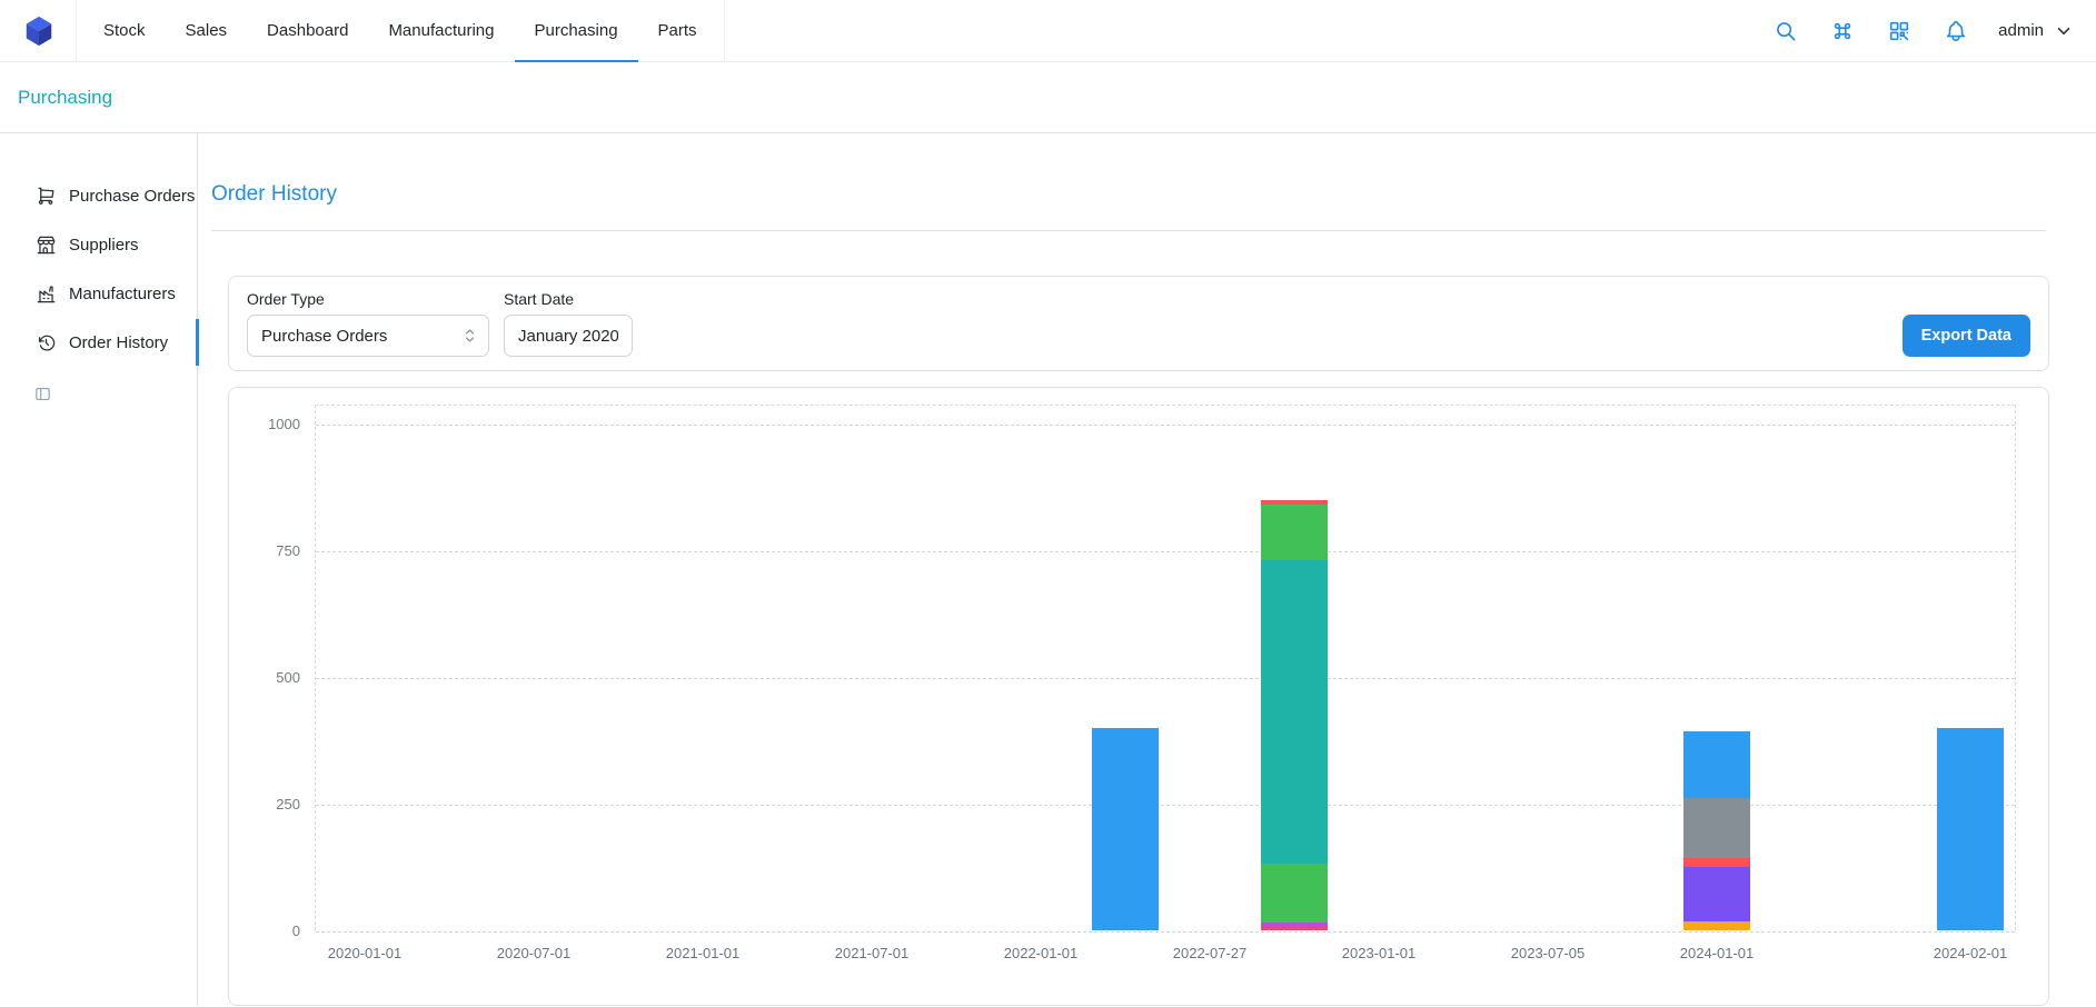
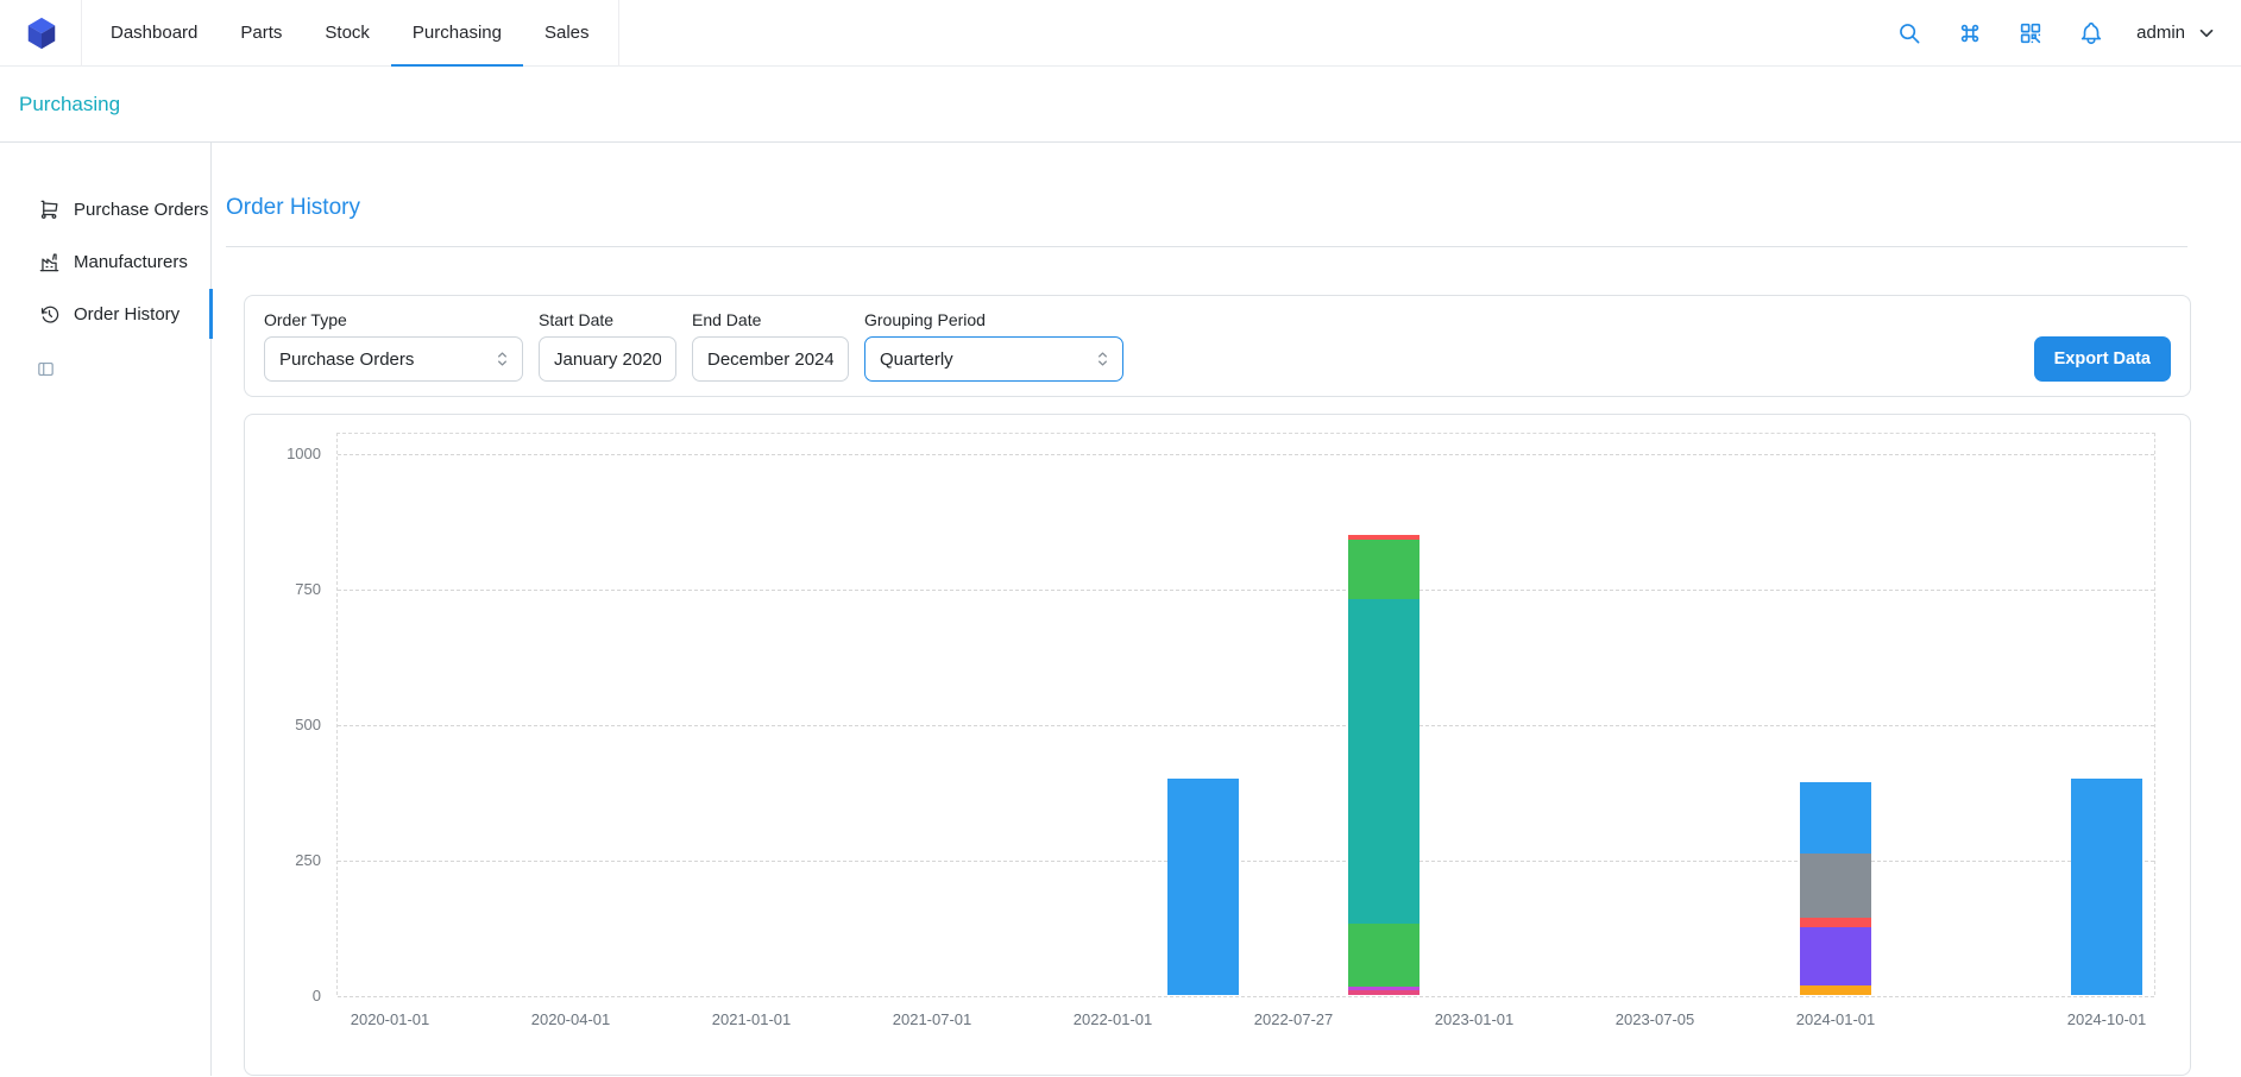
- Stock
+ Dashboard
- Sales
+ Parts
- Dashboard
+ Stock
- Manufacturing
  Purchasing
- Parts
+ Sales
  admin
  Purchasing
  Purchase Orders
- Suppliers
  Manufacturers
  Order History
  Order History
  Order Type
  Purchase Orders
  Start Date
  January 2020
+ End Date
+ December 2024
+ Grouping Period
+ Quarterly
  Export Data
  0
  250
  500
  750
  1000
  2020-01-01
- 2020-07-01
+ 2020-04-01
  2021-01-01
  2021-07-01
  2022-01-01
  2022-07-27
  2023-01-01
  2023-07-05
  2024-01-01
- 2024-02-01
+ 2024-10-01
